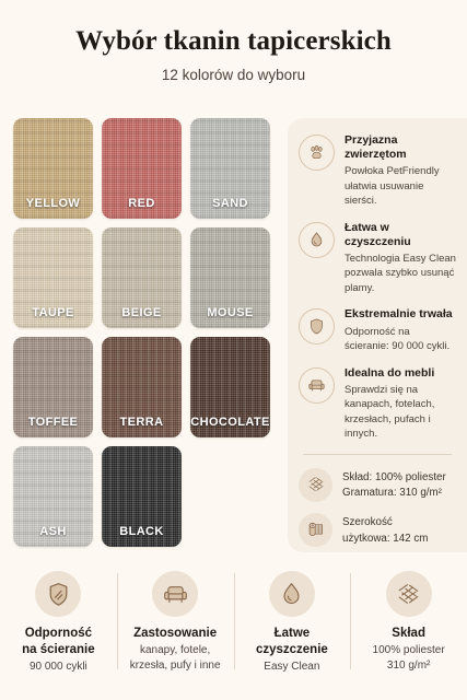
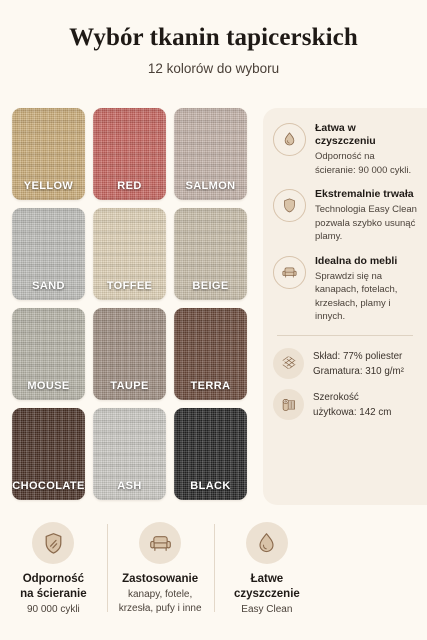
  Wybór tkanin tapicerskich
  12 kolorów do wyboru
  YELLOW
  RED
+ SALMON
  SAND
- TAUPE
+ TOFFEE
  BEIGE
  MOUSE
- TOFFEE
+ TAUPE
  TERRA
  CHOCOLATE
  ASH
  BLACK
- Przyjazna zwierzętom
- Powłoka PetFriendly ułatwia usuwanie sierści.
  Łatwa w czyszczeniu
- Technologia Easy Clean pozwala szybko usunąć plamy.
+ Odporność na ścieranie: 90 000 cykli.
  Ekstremalnie trwała
- Odporność na ścieranie: 90 000 cykli.
+ Technologia Easy Clean pozwala szybko usunąć plamy.
  Idealna do mebli
- Sprawdzi się na kanapach, fotelach, krzesłach, pufach i innych.
+ Sprawdzi się na kanapach, fotelach, krzesłach, plamy i innych.
- Skład: 100% poliester
+ Skład: 77% poliester
  Gramatura: 310 g/m²
  Szerokość
  użytkowa: 142 cm
  Odporność
  na ścieranie
  90 000 cykli
  Zastosowanie
  kanapy, fotele,
  krzesła, pufy i inne
  Łatwe
  czyszczenie
  Easy Clean
- Skład
- 100% poliester
- 310 g/m²
